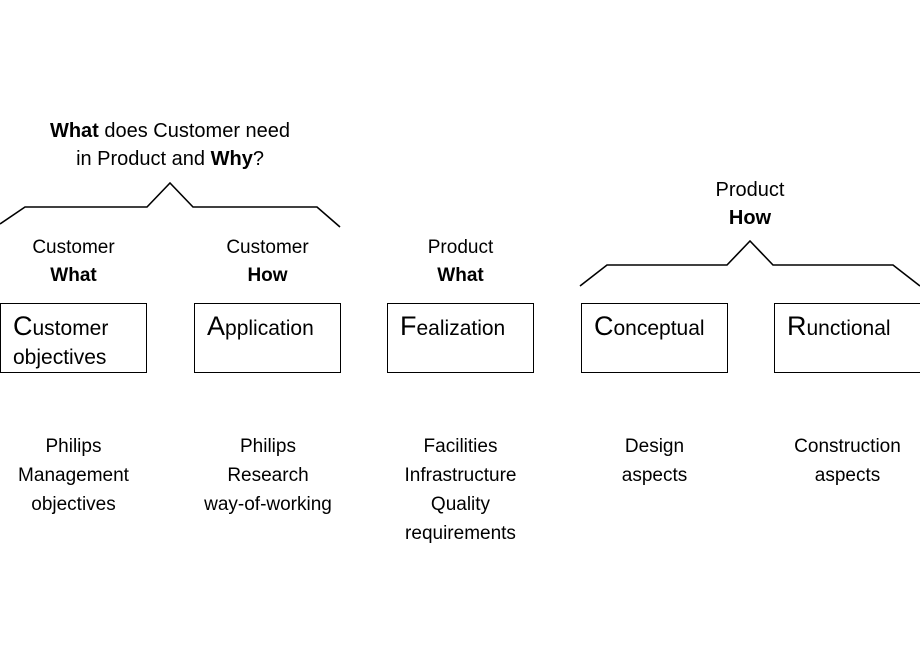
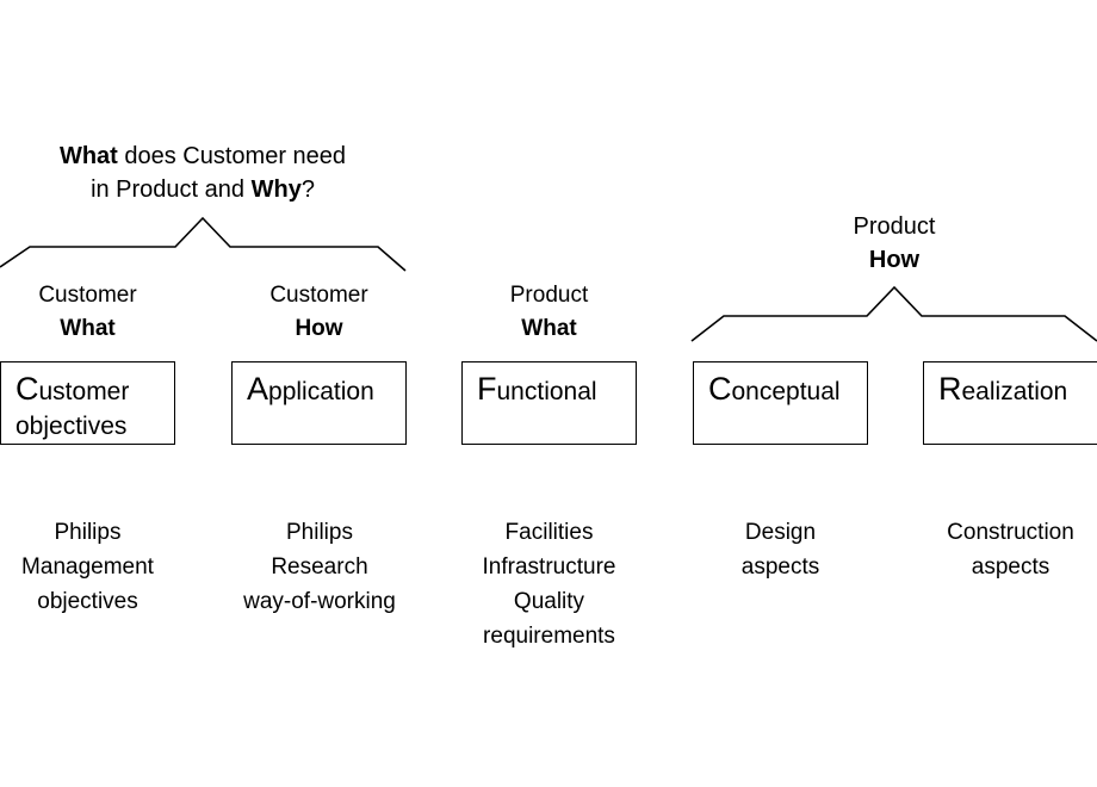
  What does Customer need
  in Product and Why?
  Product
  How
  Customer
  What
  Customer
  How
  Product
  What
  Customer
  objectives
  Application
- Fealization
+ Functional
  Conceptual
- Runctional
+ Realization
  Philips
  Management
  objectives
  Philips
  Research
  way-of-working
  Facilities
  Infrastructure
  Quality
  requirements
  Design
  aspects
  Construction
  aspects
